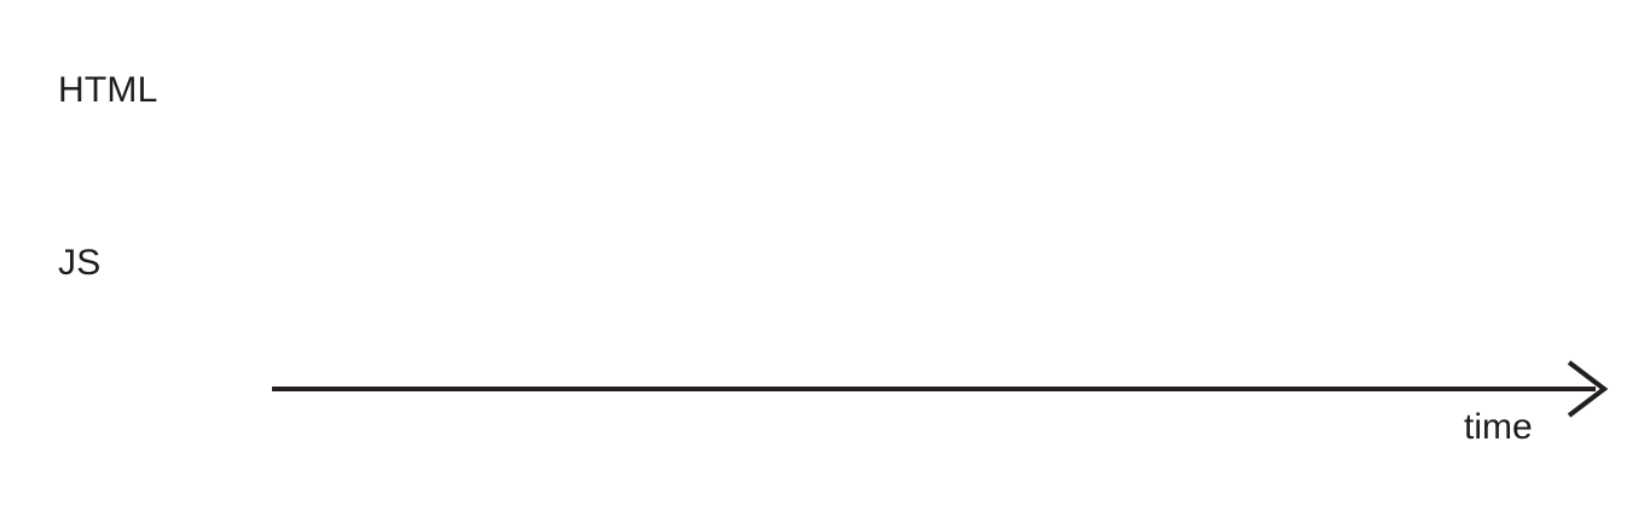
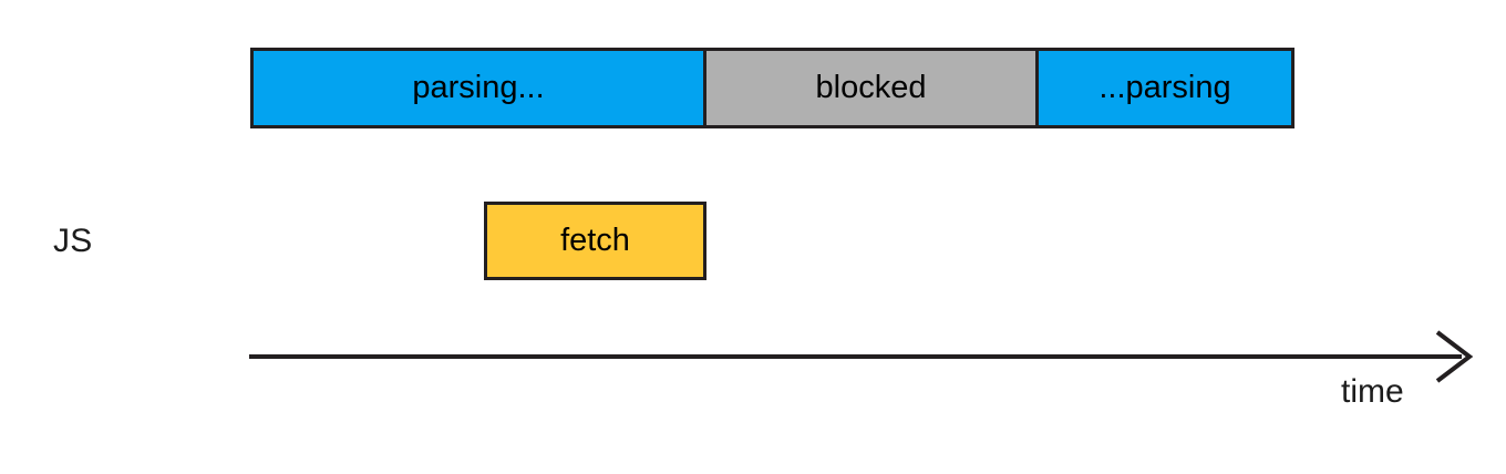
- HTML
  JS
+ parsing...
+ blocked
+ ...parsing
+ fetch
  time
